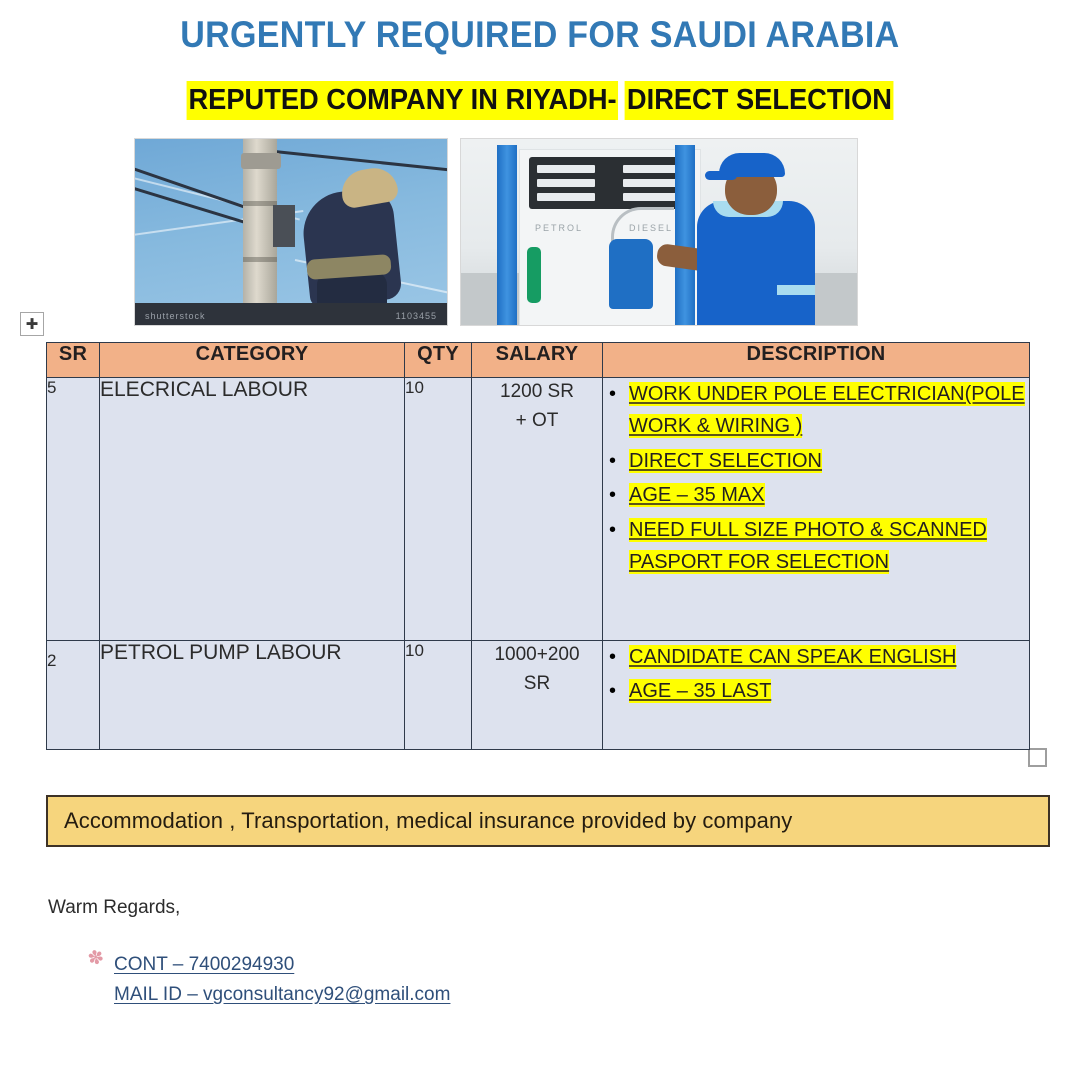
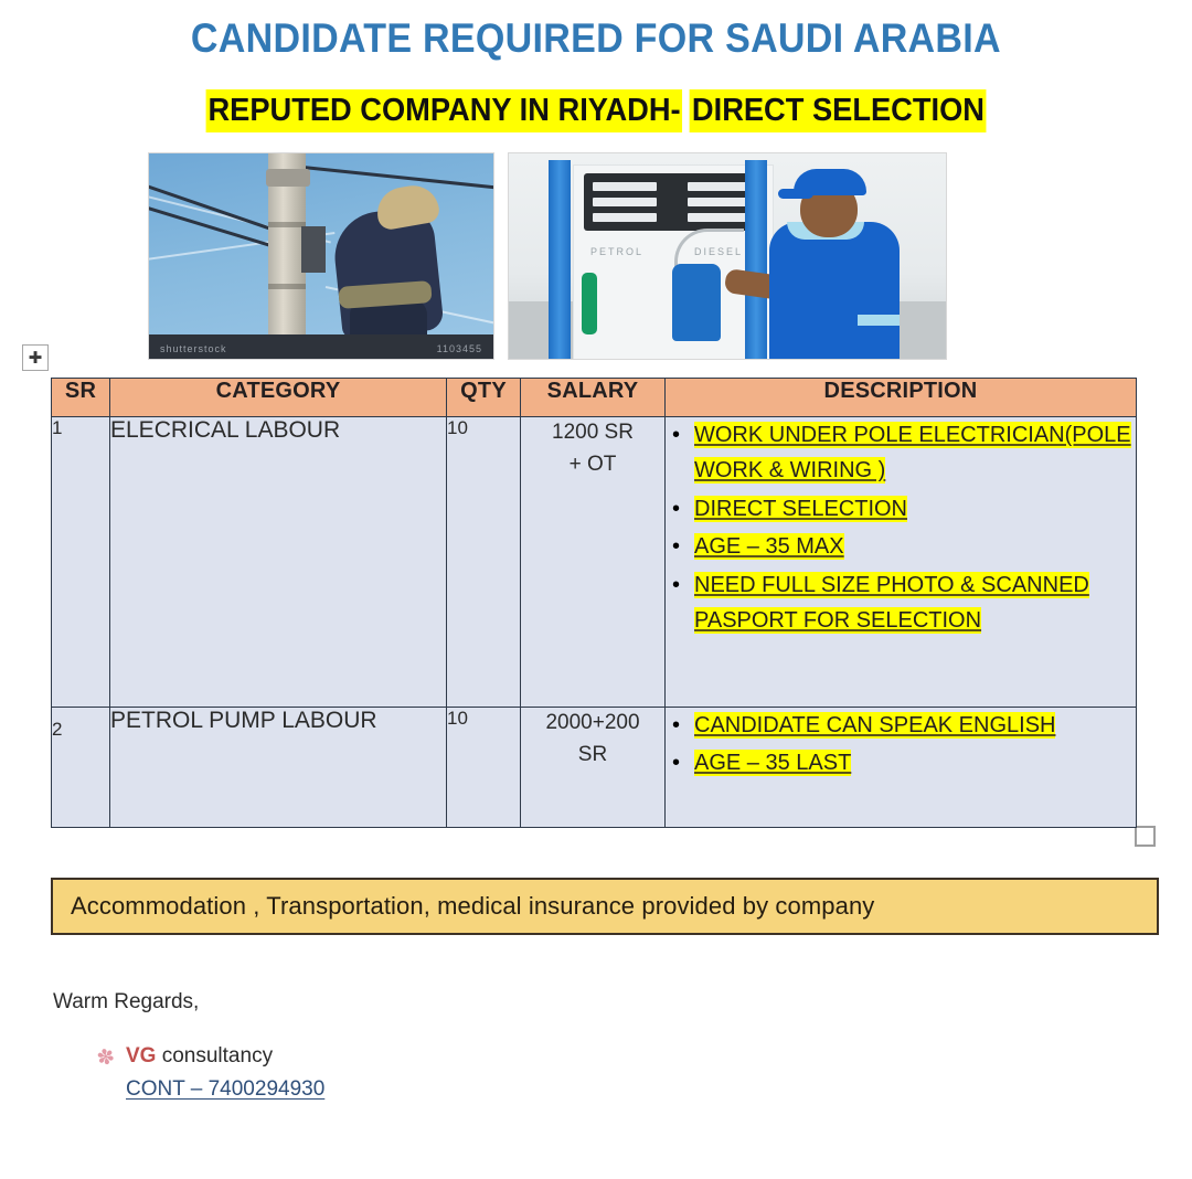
- URGENTLY REQUIRED FOR SAUDI ARABIA
+ CANDIDATE REQUIRED FOR SAUDI ARABIA
  REPUTED COMPANY IN RIYADH- DIRECT SELECTION
  shutterstock
  1103455
  PETROL
  DIESEL
  ✚
  SR	CATEGORY	QTY	SALARY	DESCRIPTION
- 5	ELECRICAL LABOUR	10	1200 SR + OT	WORK UNDER POLE ELECTRICIAN(POLE WORK & WIRING ) DIRECT SELECTION AGE – 35 MAX NEED FULL SIZE PHOTO & SCANNED PASPORT FOR SELECTION
+ 1	ELECRICAL LABOUR	10	1200 SR + OT	WORK UNDER POLE ELECTRICIAN(POLE WORK & WIRING ) DIRECT SELECTION AGE – 35 MAX NEED FULL SIZE PHOTO & SCANNED PASPORT FOR SELECTION
- 2	PETROL PUMP LABOUR	10	1000+200 SR	CANDIDATE CAN SPEAK ENGLISH AGE – 35 LAST
+ 2	PETROL PUMP LABOUR	10	2000+200 SR	CANDIDATE CAN SPEAK ENGLISH AGE – 35 LAST
  Accommodation , Transportation, medical insurance provided by company
  Warm Regards,
+ VG consultancy
  CONT – 7400294930
- MAIL ID – vgconsultancy92@gmail.com
